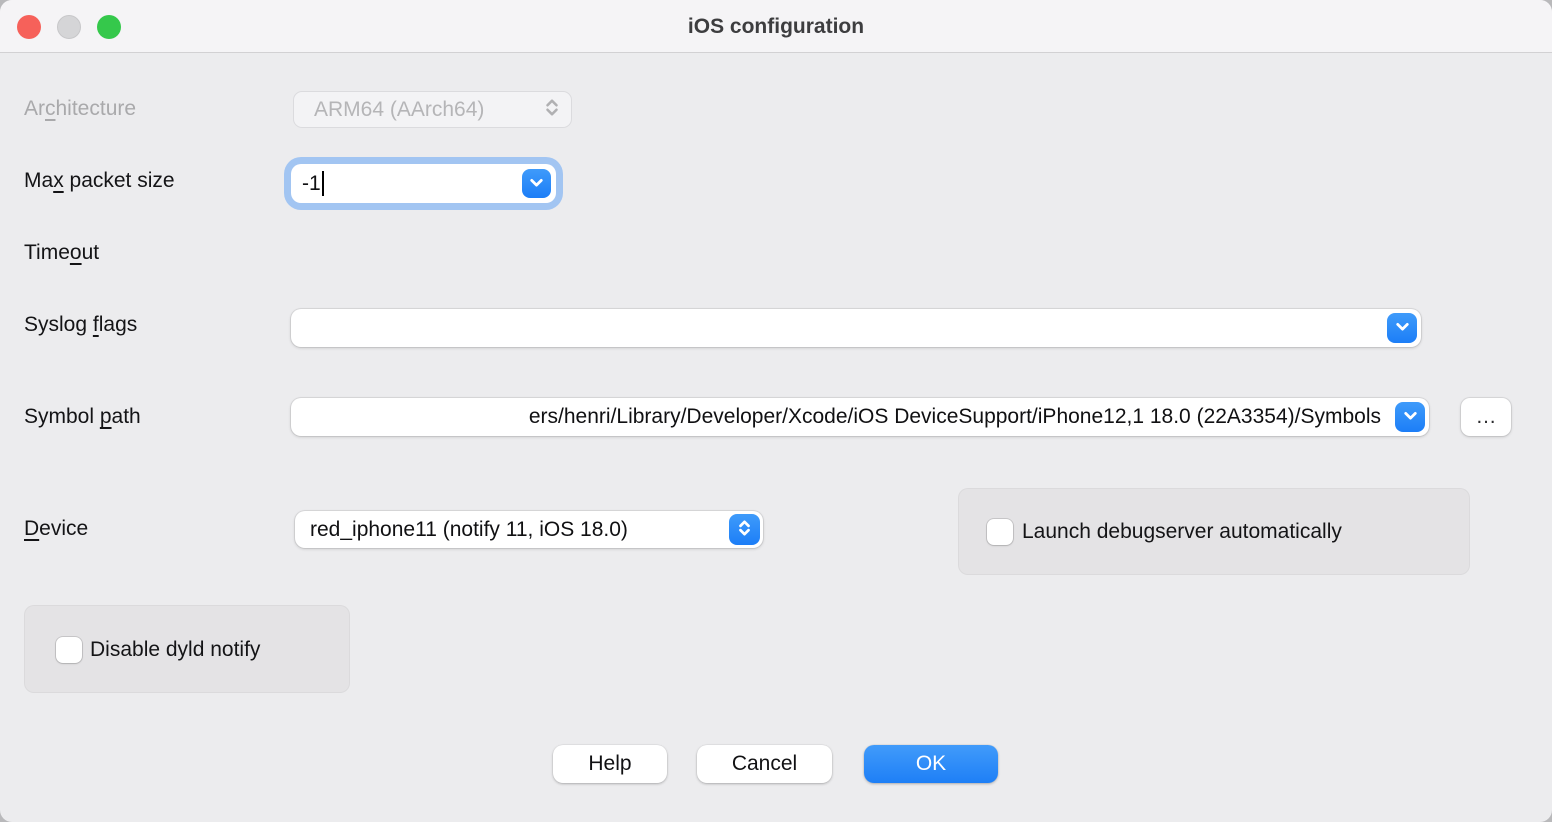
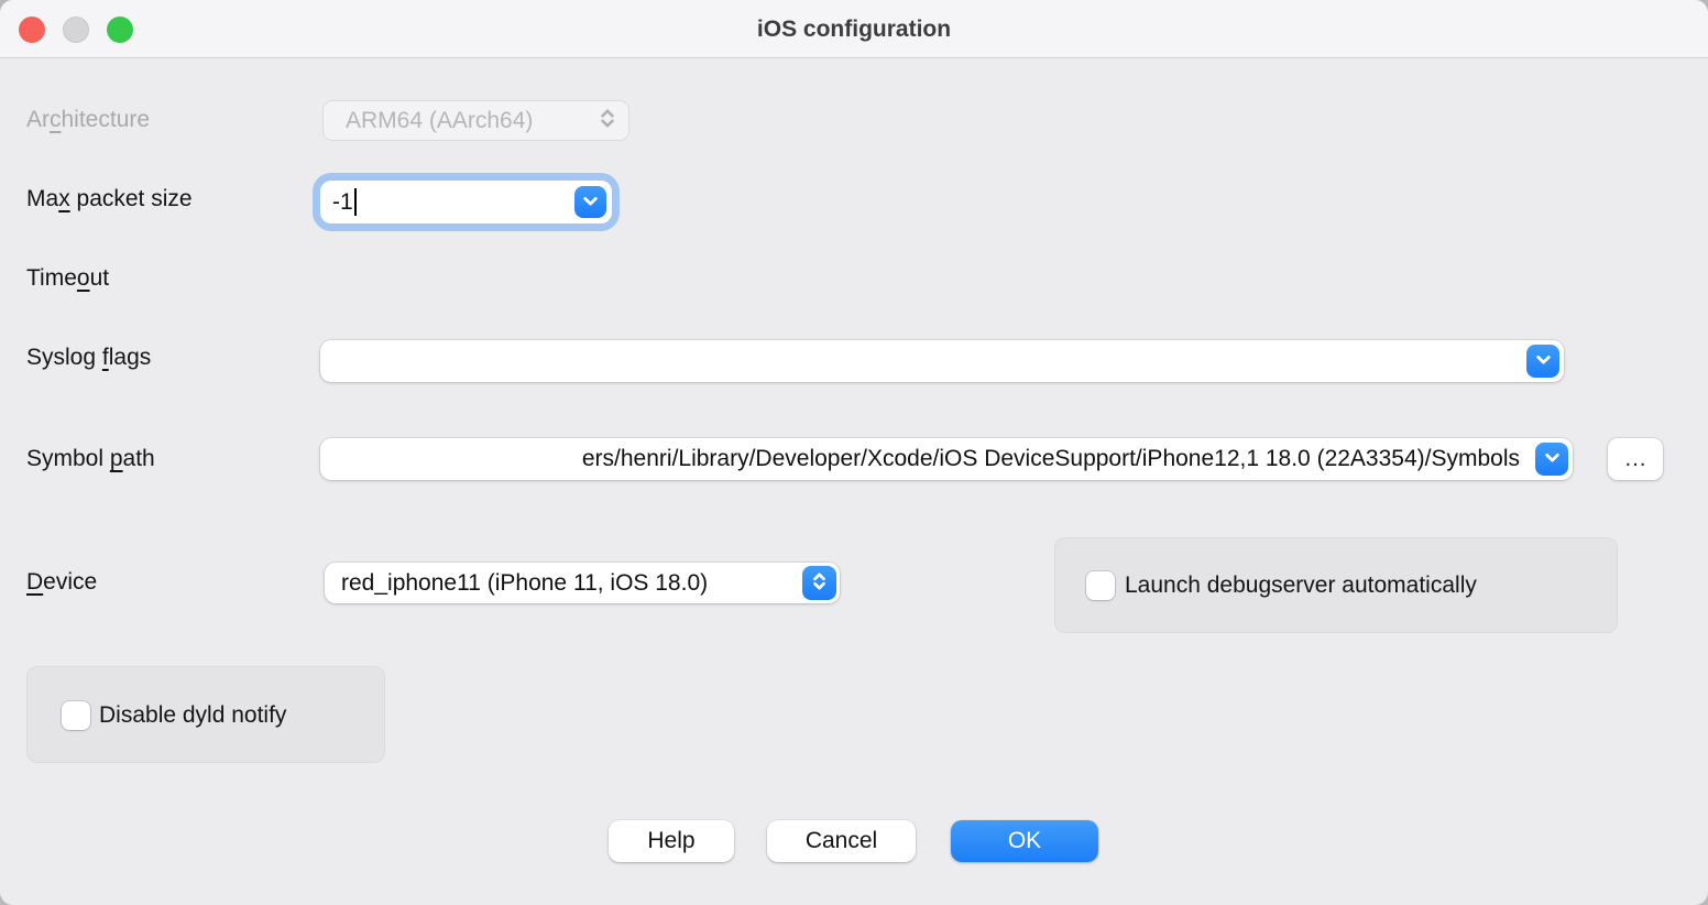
  iOS configuration
  Architecture
  ARM64 (AArch64)
  Max packet size
  -1
  Timeout
  Syslog flags
  Symbol path
  ers/henri/Library/Developer/Xcode/iOS DeviceSupport/iPhone12,1 18.0 (22A3354)/Symbols
  …
  Device
- red_iphone11 (notify 11, iOS 18.0)
+ red_iphone11 (iPhone 11, iOS 18.0)
  Launch debugserver automatically
  Disable dyld notify
  Help
  Cancel
  OK
